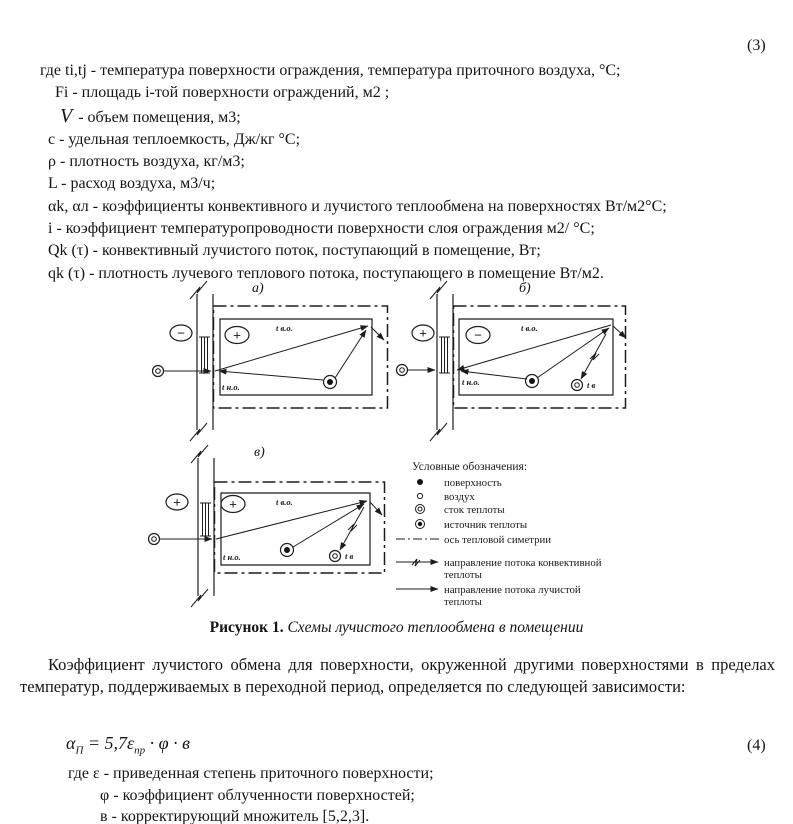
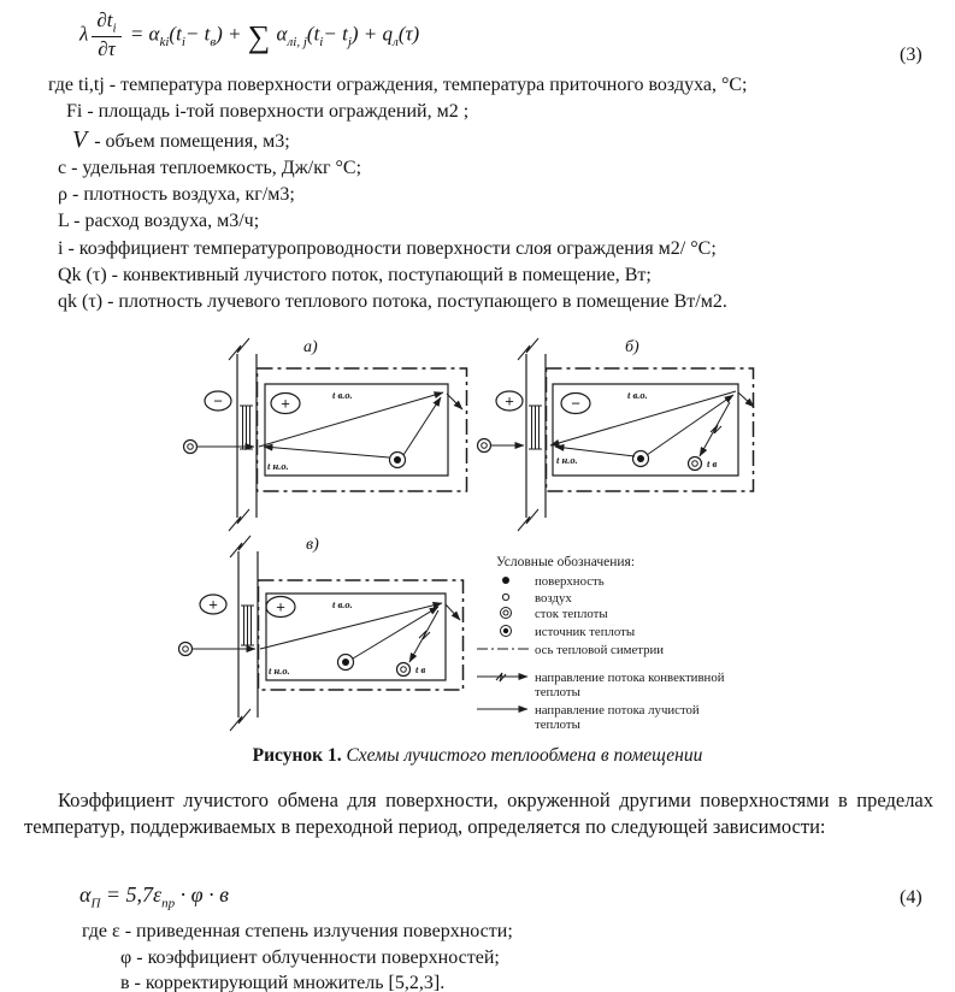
+ λ
+ ∂ti
+ ∂τ
+ = αki(ti− tв) + ∑ αлi, j(ti− tj) + qл(τ)
  (3)
  где ti,tj - температура поверхности ограждения, температура приточного воздуха, °С;
  Fi - площадь i-той поверхности ограждений, м2 ;
  V - объем помещения, м3;
  с - удельная теплоемкость, Дж/кг °С;
  ρ - плотность воздуха, кг/м3;
  L - расход воздуха, м3/ч;
- αk, αл - коэффициенты конвективного и лучистого теплообмена на поверхностях Вт/м2°С;
  i - коэффициент температуропроводности поверхности слоя ограждения м2/ °С;
  Qk (τ) - конвективный лучистого поток, поступающий в помещение, Вт;
  qk (τ) - плотность лучевого теплового потока, поступающего в помещение Вт/м2.
  а)
  −
  +
  t в.о.
  t н.о.
  б)
  +
  −
  t в.о.
  t н.о.
  t в
  в)
  +
  +
  t в.о.
  t н.о.
  t в
  Условные обозначения:
  поверхность
  воздух
  сток теплоты
  источник теплоты
  ось тепловой симетрии
  направление потока конвективной
  теплоты
  направление потока лучистой
  теплоты
  Рисунок 1. Схемы лучистого теплообмена в помещении
  Коэффициент лучистого обмена для поверхности, окруженной другими поверхностями в пределах температур, поддерживаемых в переходной период, определяется по следующей зависимости:
  αП = 5,7εпр · φ · в
  (4)
- где ε - приведенная степень приточного поверхности;
+ где ε - приведенная степень излучения поверхности;
  φ - коэффициент облученности поверхностей;
  в - корректирующий множитель [5,2,3].
